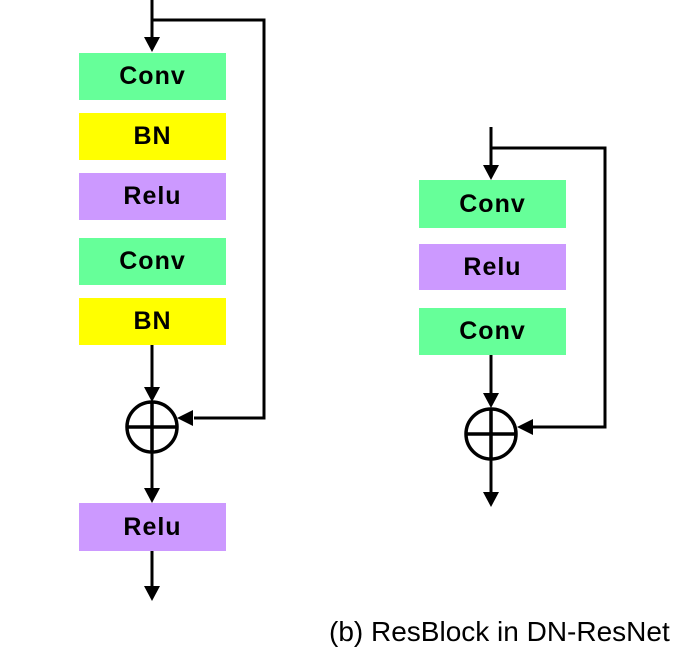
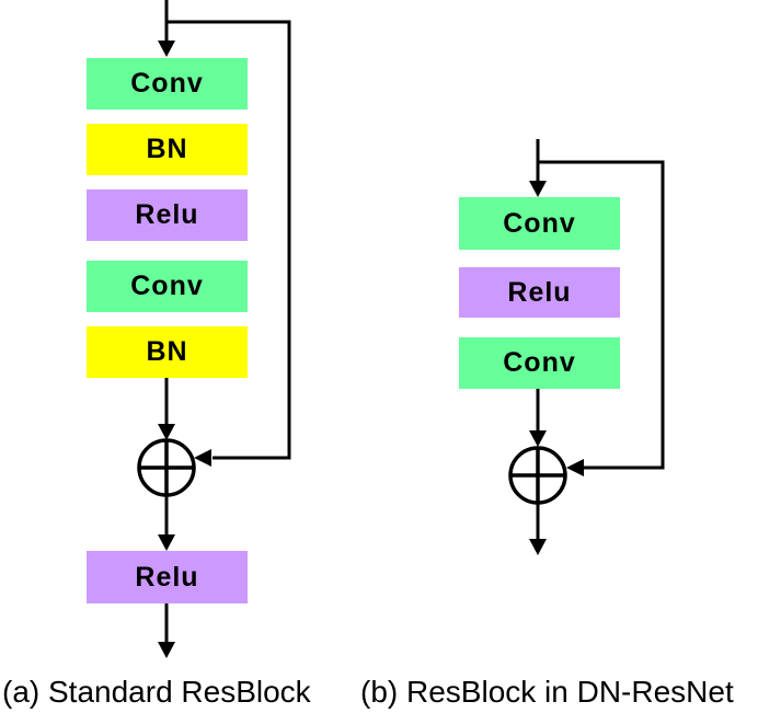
  Conv
  BN
  Relu
  Conv
  BN
  Relu
  Conv
  Relu
  Conv
+ (a) Standard ResBlock
  (b) ResBlock in DN-ResNet
